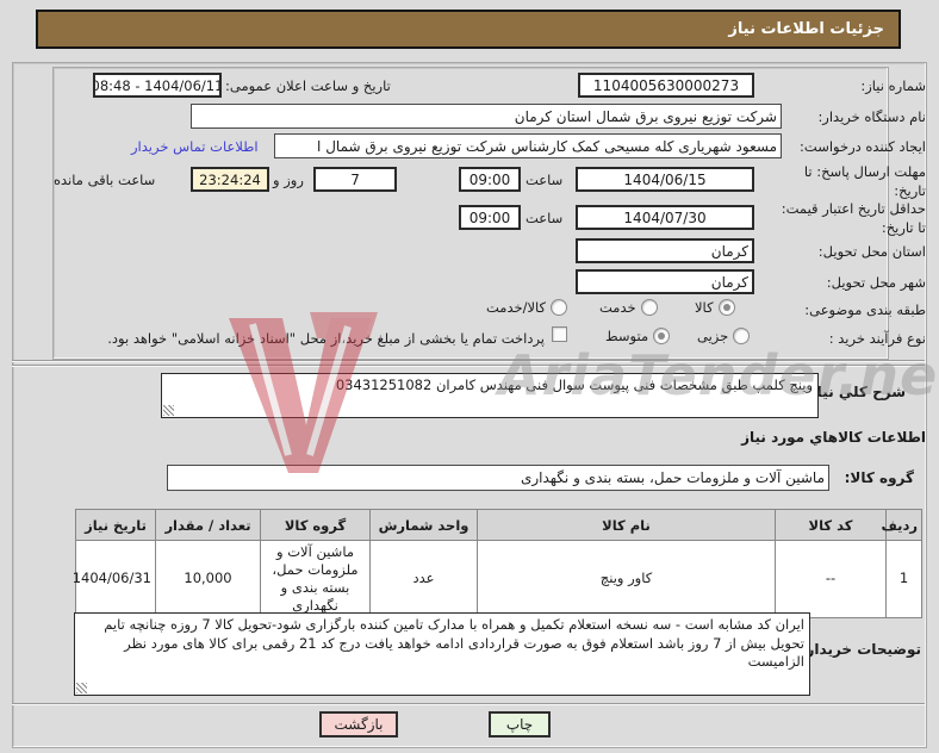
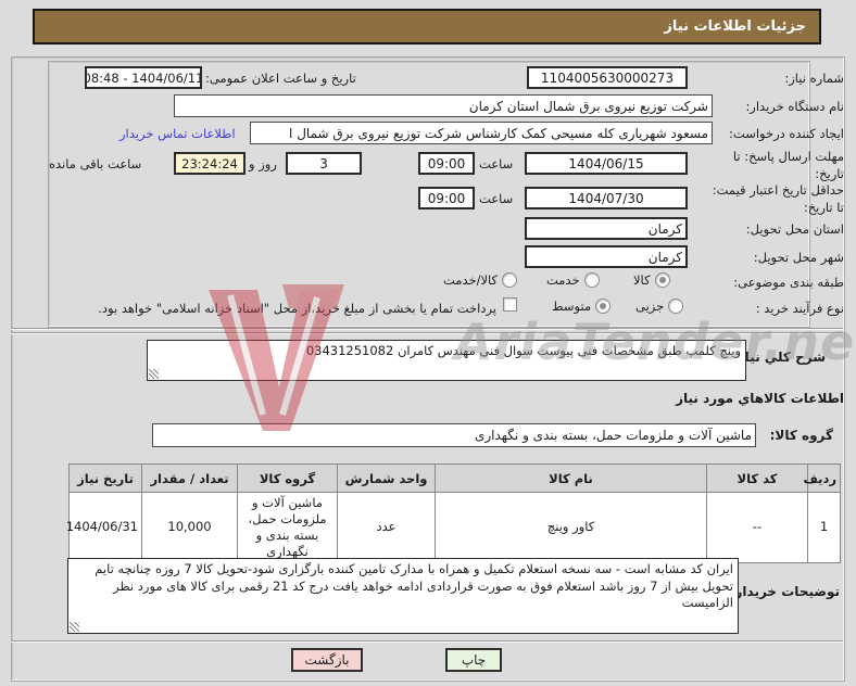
  جزئیات اطلاعات نیاز
  شماره نیاز:
  1104005630000273
  تاریخ و ساعت اعلان عمومی:
  1404/06/11 - 08:48
  نام دستگاه خریدار:
  شرکت توزیع نیروی برق شمال استان کرمان
  ایجاد کننده درخواست:
  مسعود شهریاری کله مسیحی کمک کارشناس شرکت توزیع نیروی برق شمال ا
  اطلاعات تماس خریدار
  مهلت ارسال پاسخ: تا تاریخ:
  1404/06/15
  ساعت
  09:00
- 7
+ 3
  روز و
  23:24:24
  ساعت باقی مانده
  حداقل تاریخ اعتبار قیمت: تا تاریخ:
  1404/07/30
  ساعت
  09:00
  استان محل تحویل:
  کرمان
  شهر محل تحویل:
  کرمان
  طبقه بندی موضوعی:
  کالا
  خدمت
  کالا/خدمت
  نوع فرآیند خرید :
  جزیی
  متوسط
  پرداخت تمام یا بخشی از مبلغ خرید،از محل "اسناد خزانه اسلامی" خواهد بود.
  شرح كلي نيا
  وینچ کلمپ طبق مشخصات فنی پیوست سوال فنی مهندس کامران 03431251082
  اطلاعات کالاهاي مورد نیاز
  گروه کالا:
  ماشین آلات و ملزومات حمل، بسته بندی و نگهداری
  ردیف	کد کالا	نام کالا	واحد شمارش	گروه کالا	تعداد / مقدار	تاریخ نیاز
  1	--	کاور وینچ	عدد	ماشین آلات و ملزومات حمل، بسته بندی و نگهداری	10,000	1404/06/31
  توضیحات خریدا
  ایران کد مشابه است - سه نسخه استعلام تکمیل و همراه با مدارک تامین کننده بارگزاری شود-تحویل کالا 7 روزه چنانچه تایم تحویل بیش از 7 روز باشد استعلام فوق به صورت قراردادی ادامه خواهد یافت درج کد 21 رقمی برای کالا های مورد نظر الزامیست
  بازگشت
  چاپ
  AriaTender.ne
